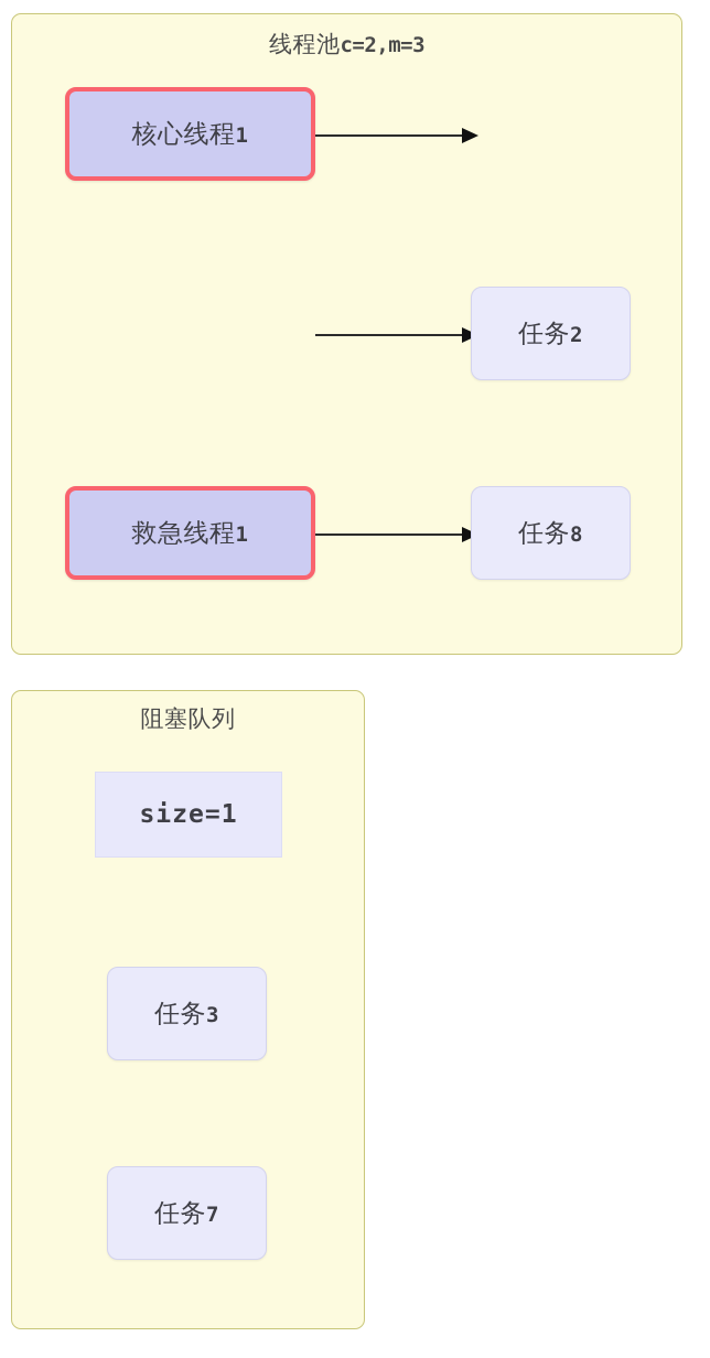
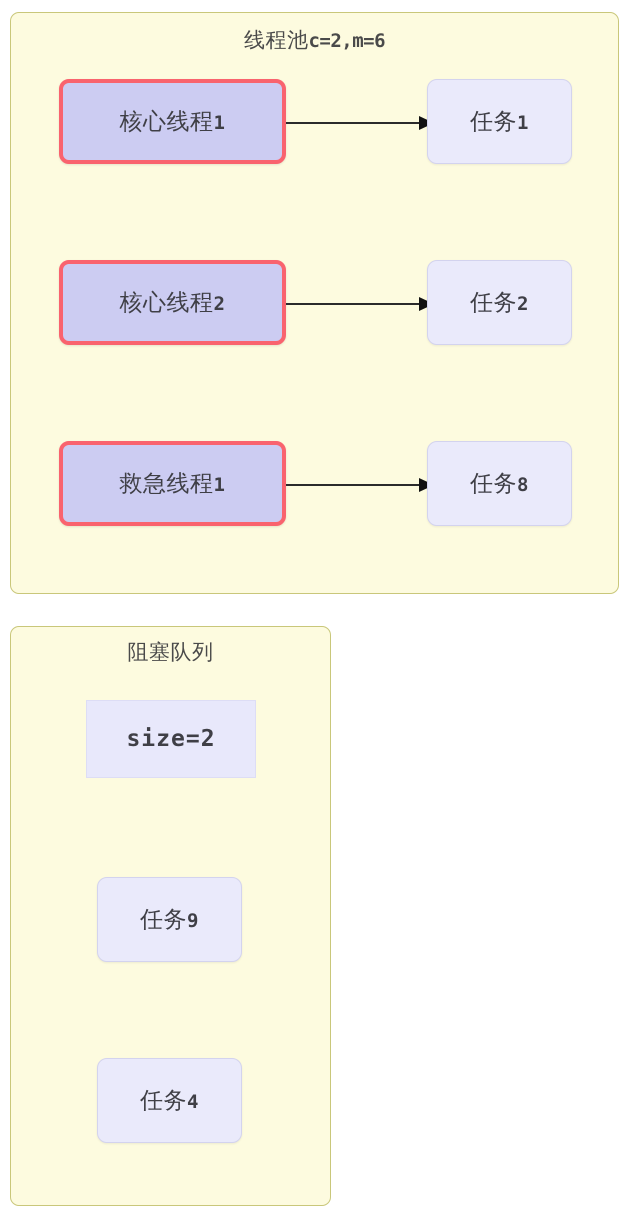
- 线程池c=2,m=3
+ 线程池c=2,m=6
  核心线程1
+ 任务1
+ 核心线程2
  任务2
  救急线程1
  任务8
  阻塞队列
- size=1
+ size=2
- 任务3
+ 任务9
- 任务7
+ 任务4
